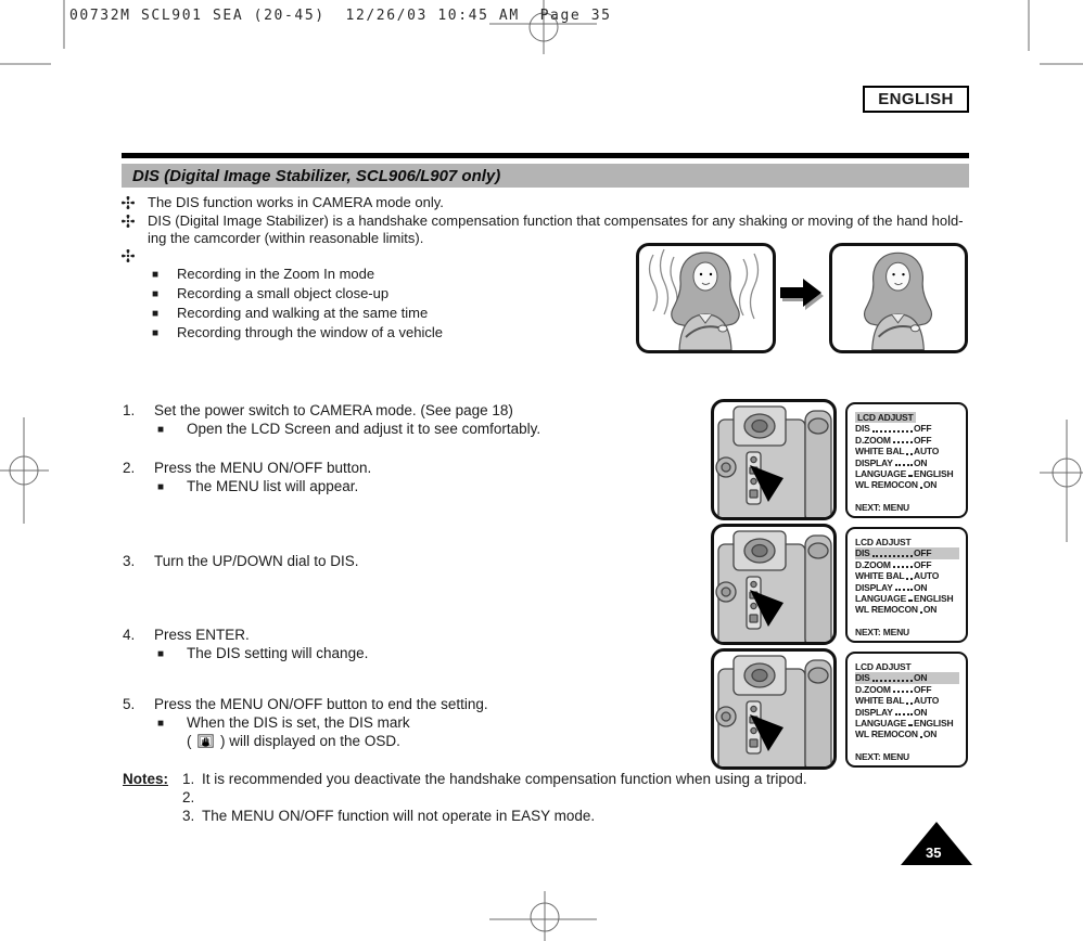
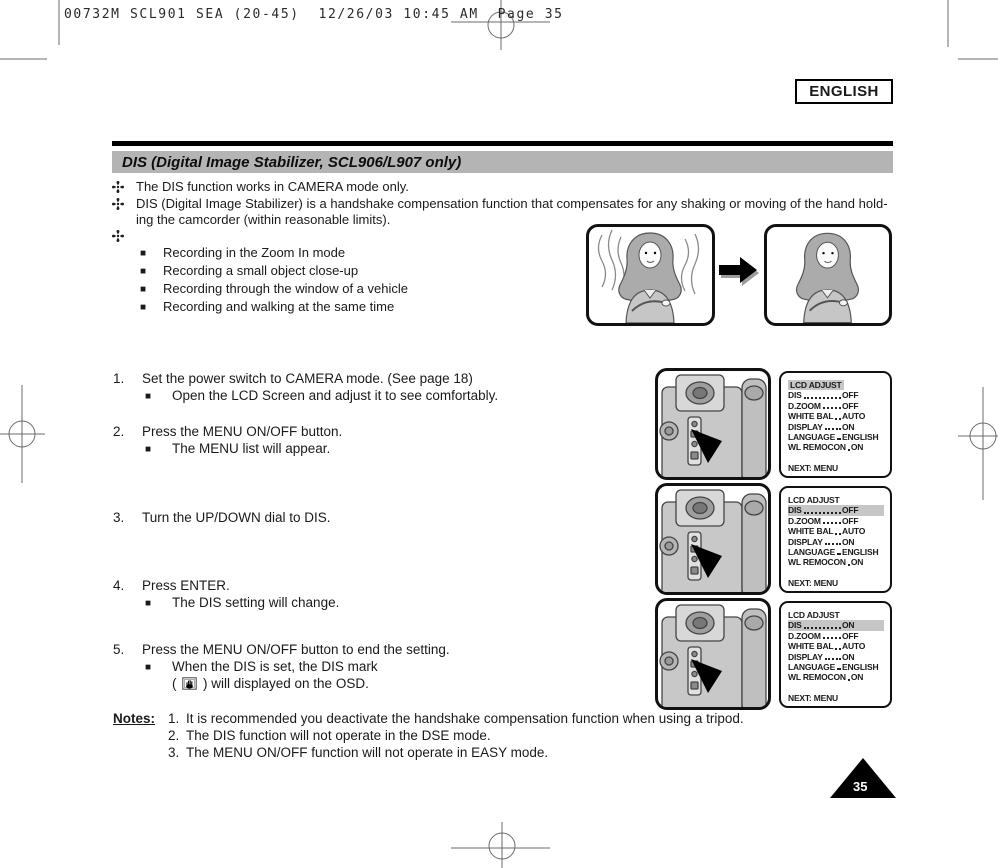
  00732M SCL901 SEA (20-45) 12/26/03 10:45 AM Page 35
  ENGLISH
  DIS (Digital Image Stabilizer, SCL906/L907 only)
  The DIS function works in CAMERA mode only.
  DIS (Digital Image Stabilizer) is a handshake compensation function that compensates for any shaking or moving of the hand hold-
  ing the camcorder (within reasonable limits).
  ■
  Recording in the Zoom In mode
  ■
  Recording a small object close-up
  ■
- Recording and walking at the same time
+ Recording through the window of a vehicle
  ■
- Recording through the window of a vehicle
+ Recording and walking at the same time
  1.
  Set the power switch to CAMERA mode. (See page 18)
  ■
  Open the LCD Screen and adjust it to see comfortably.
  2.
  Press the MENU ON/OFF button.
  ■
  The MENU list will appear.
  3.
  Turn the UP/DOWN dial to DIS.
  4.
  Press ENTER.
  ■
  The DIS setting will change.
  5.
  Press the MENU ON/OFF button to end the setting.
  ■
  When the DIS is set, the DIS mark
  ( ) will displayed on the OSD.
  LCD ADJUST
  DIS
  OFF
  D.ZOOM
  OFF
  WHITE BAL
  AUTO
  DISPLAY
  ON
  LANGUAGE
  ENGLISH
  WL REMOCON
  ON
  NEXT: MENU
  LCD ADJUST
  DIS
  OFF
  D.ZOOM
  OFF
  WHITE BAL
  AUTO
  DISPLAY
  ON
  LANGUAGE
  ENGLISH
  WL REMOCON
  ON
  NEXT: MENU
  LCD ADJUST
  DIS
  ON
  D.ZOOM
  OFF
  WHITE BAL
  AUTO
  DISPLAY
  ON
  LANGUAGE
  ENGLISH
  WL REMOCON
  ON
  NEXT: MENU
  Notes:
  1.
  It is recommended you deactivate the handshake compensation function when using a tripod.
  2.
+ The DIS function will not operate in the DSE mode.
  3.
  The MENU ON/OFF function will not operate in EASY mode.
  35
